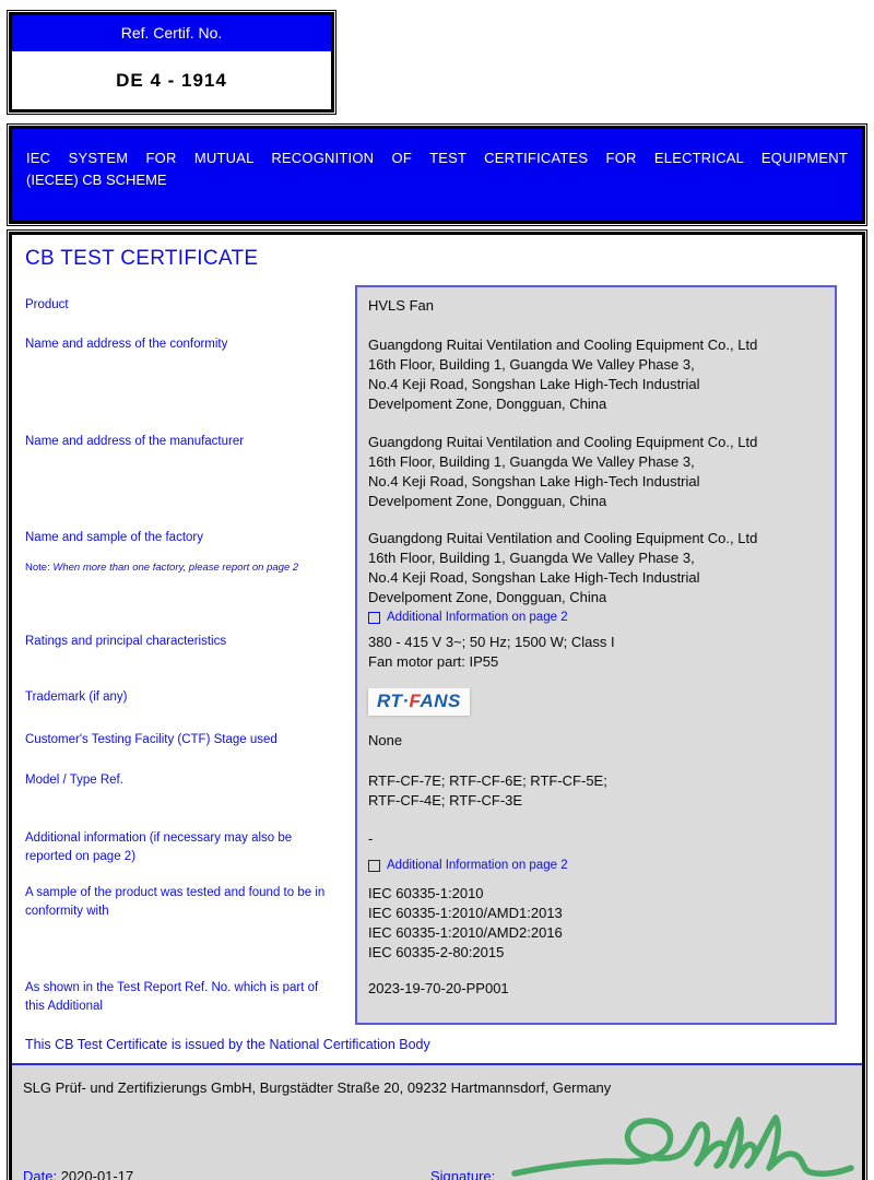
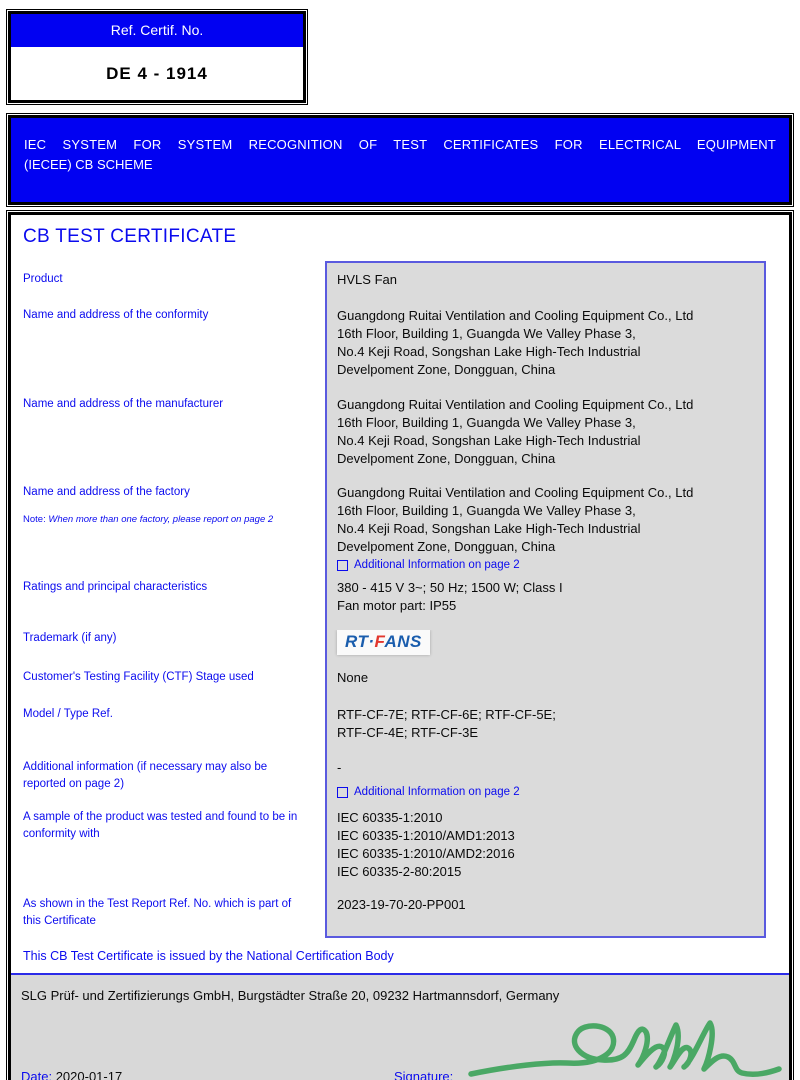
  Ref. Certif. No.
  DE 4 - 1914
- IEC SYSTEM FOR MUTUAL RECOGNITION OF TEST CERTIFICATES FOR ELECTRICAL EQUIPMENT
+ IEC SYSTEM FOR SYSTEM RECOGNITION OF TEST CERTIFICATES FOR ELECTRICAL EQUIPMENT
  (IECEE) CB SCHEME
  CB TEST CERTIFICATE
  Product
  Name and address of the conformity
  Name and address of the manufacturer
- Name and sample of the factory
+ Name and address of the factory
  Note: When more than one factory, please report on page 2
  Ratings and principal characteristics
  Trademark (if any)
  Customer's Testing Facility (CTF) Stage used
  Model / Type Ref.
  Additional information (if necessary may also be reported on page 2)
  A sample of the product was tested and found to be in conformity with
- As shown in the Test Report Ref. No. which is part of this Additional
+ As shown in the Test Report Ref. No. which is part of this Certificate
  HVLS Fan
  Guangdong Ruitai Ventilation and Cooling Equipment Co., Ltd
  16th Floor, Building 1, Guangda We Valley Phase 3,
  No.4 Keji Road, Songshan Lake High-Tech Industrial
  Develpoment Zone, Dongguan, China
  Guangdong Ruitai Ventilation and Cooling Equipment Co., Ltd
  16th Floor, Building 1, Guangda We Valley Phase 3,
  No.4 Keji Road, Songshan Lake High-Tech Industrial
  Develpoment Zone, Dongguan, China
  Guangdong Ruitai Ventilation and Cooling Equipment Co., Ltd
  16th Floor, Building 1, Guangda We Valley Phase 3,
  No.4 Keji Road, Songshan Lake High-Tech Industrial
  Develpoment Zone, Dongguan, China
  Additional Information on page 2
  380 - 415 V 3~; 50 Hz; 1500 W; Class I
  Fan motor part: IP55
  RT·FANS
  None
  RTF-CF-7E; RTF-CF-6E; RTF-CF-5E;
  RTF-CF-4E; RTF-CF-3E
  -
  Additional Information on page 2
  IEC 60335-1:2010
  IEC 60335-1:2010/AMD1:2013
  IEC 60335-1:2010/AMD2:2016
  IEC 60335-2-80:2015
  2023-19-70-20-PP001
  This CB Test Certificate is issued by the National Certification Body
  SLG Prüf- und Zertifizierungs GmbH, Burgstädter Straße 20, 09232 Hartmannsdorf, Germany
  Date: 2020-01-17
  Signature:
